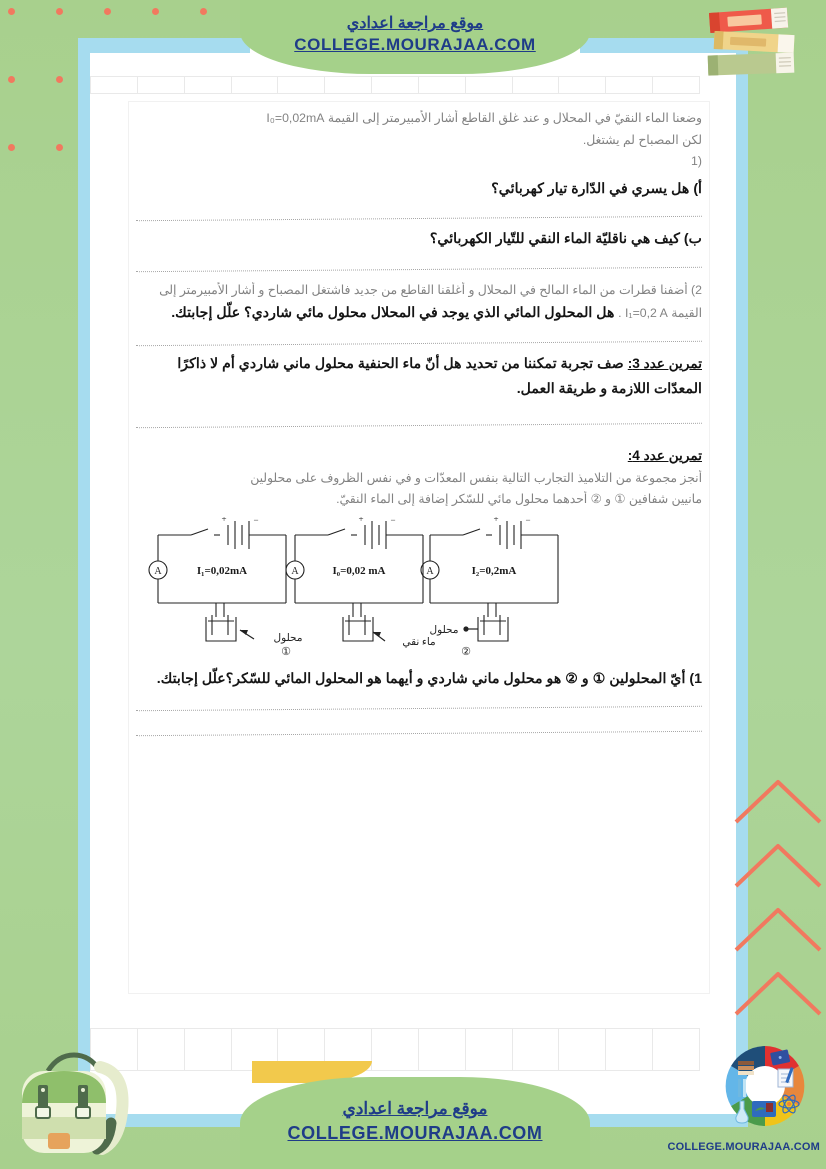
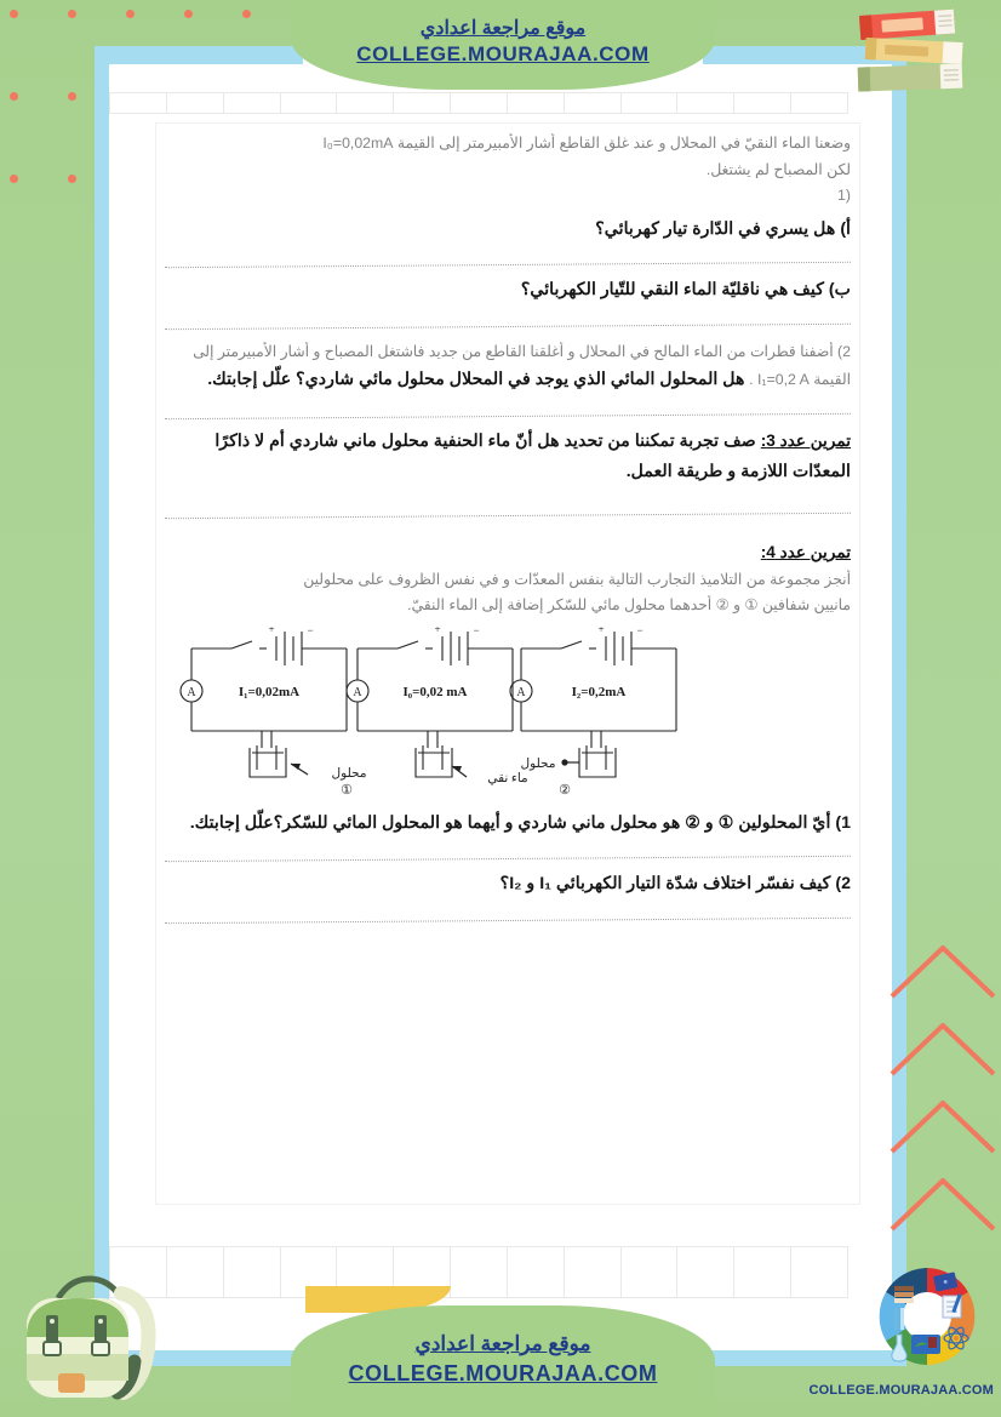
  وضعنا الماء النقيّ في المحلال و عند غلق القاطع أشار الأمبيرمتر إلى القيمة I₀=0,02mA
  لكن المصباح لم يشتغل.
  (1
  أ) هل يسري في الدّارة تيار كهربائي؟
  ب) كيف هي ناقليّة الماء النقي للتّيار الكهربائي؟
  2) أضفنا قطرات من الماء المالح في المحلال و أغلقنا القاطع من جديد فاشتغل المصباح و أشار الأمبيرمتر إلى القيمة I₁=0,2 A . هل المحلول المائي الذي يوجد في المحلال محلول مائي شاردي؟ علّل إجابتك.
  تمرين عدد 3: صف تجربة تمكننا من تحديد هل أنّ ماء الحنفية محلول ماني شاردي أم لا ذاكرًا المعدّات اللازمة و طريقة العمل.
  تمرين عدد 4:
  أنجز مجموعة من التلاميذ التجارب التالية بنفس المعدّات و في نفس الظروف على محلولين
  مانيين شفافين ① و ② أحدهما محلول مائي للسّكر إضافة إلى الماء النقيّ.
  A
  +
  −
  I₁=0,02mA
  محلول
  ①
  A
  +
  −
  I₀=0,02 mA
  ماء نقي
  A
  +
  −
  I₂=0,2mA
  محلول
  ②
  1) أيّ المحلولين ① و ② هو محلول ماني شاردي و أيهما هو المحلول المائي للسّكر؟علّل إجابتك.
+ 2) كيف نفسّر اختلاف شدّة التيار الكهربائي I₁ و I₂؟
  موقع مراجعة اعدادي
  COLLEGE.MOURAJAA.COM
  موقع مراجعة اعدادي
  COLLEGE.MOURAJAA.COM
  COLLEGE.MOURAJAA.COM
